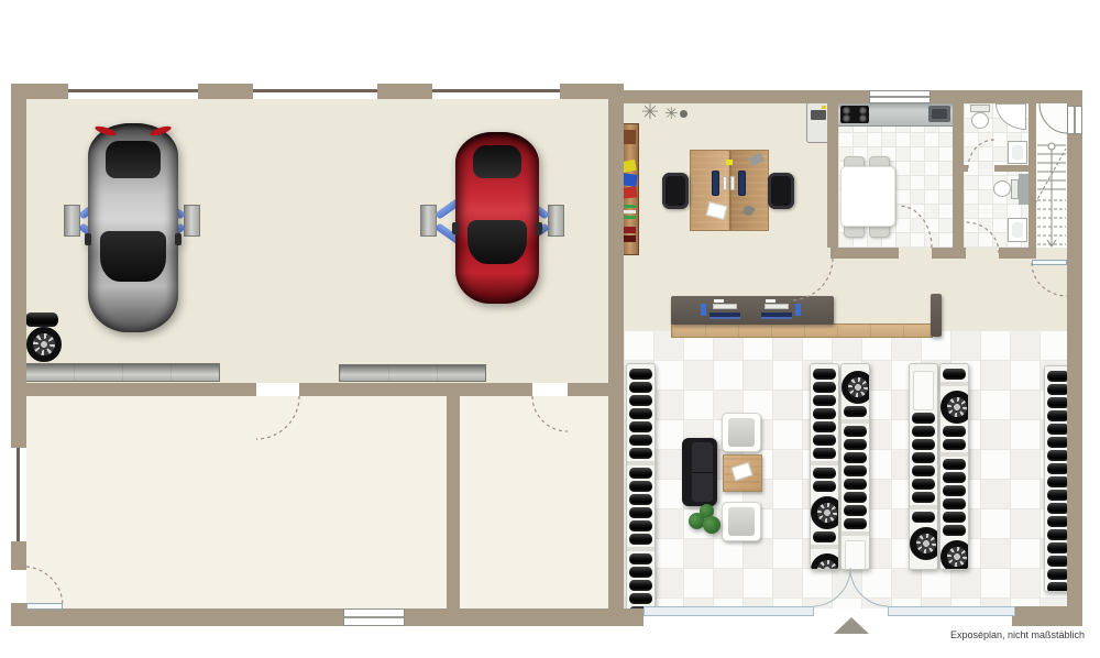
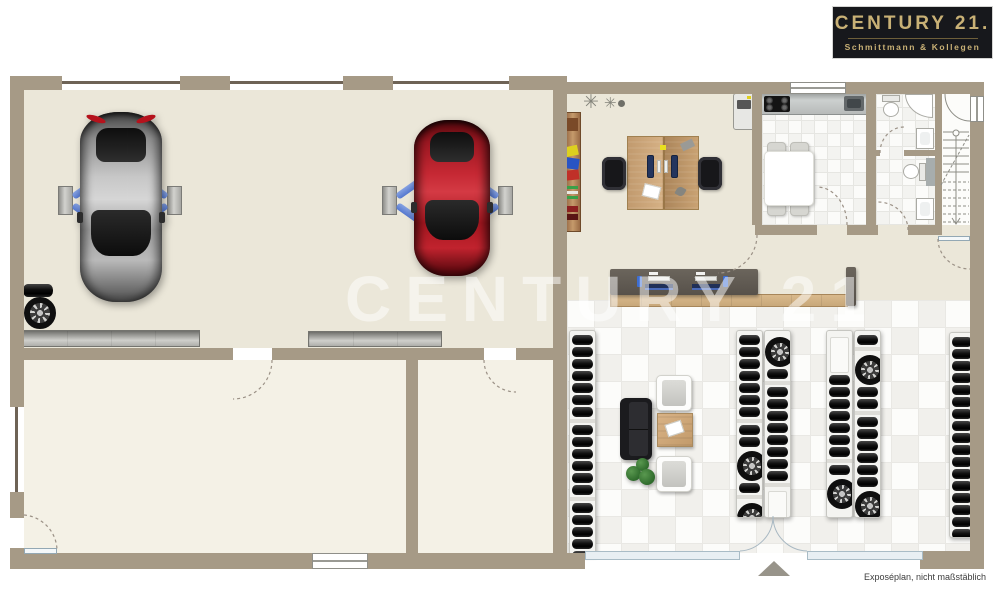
  ✳
  ✳
+ CENTURY 21
+ CENTURY 21.
+ Schmittmann & Kollegen
  Exposéplan, nicht maßstäblich
